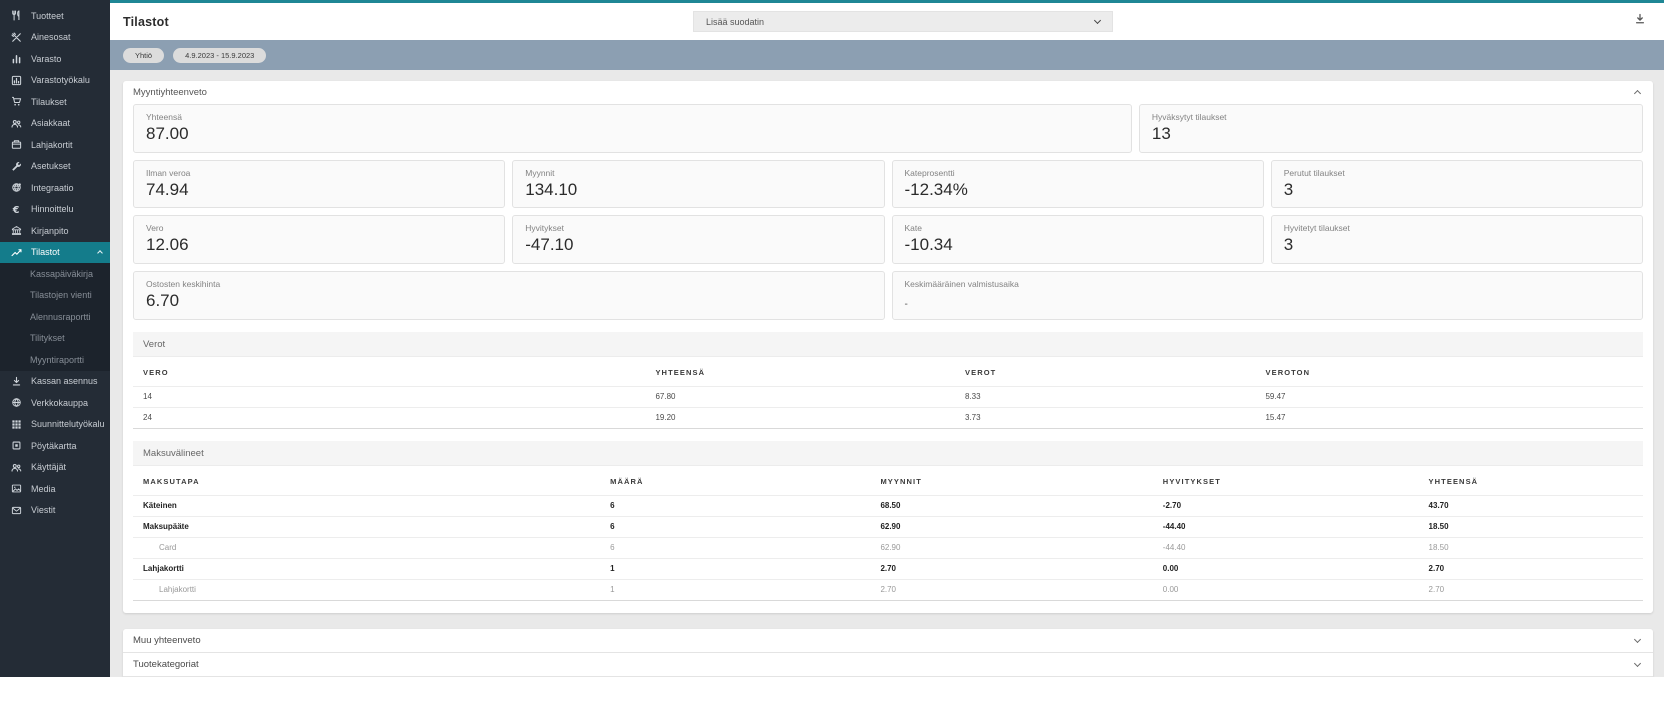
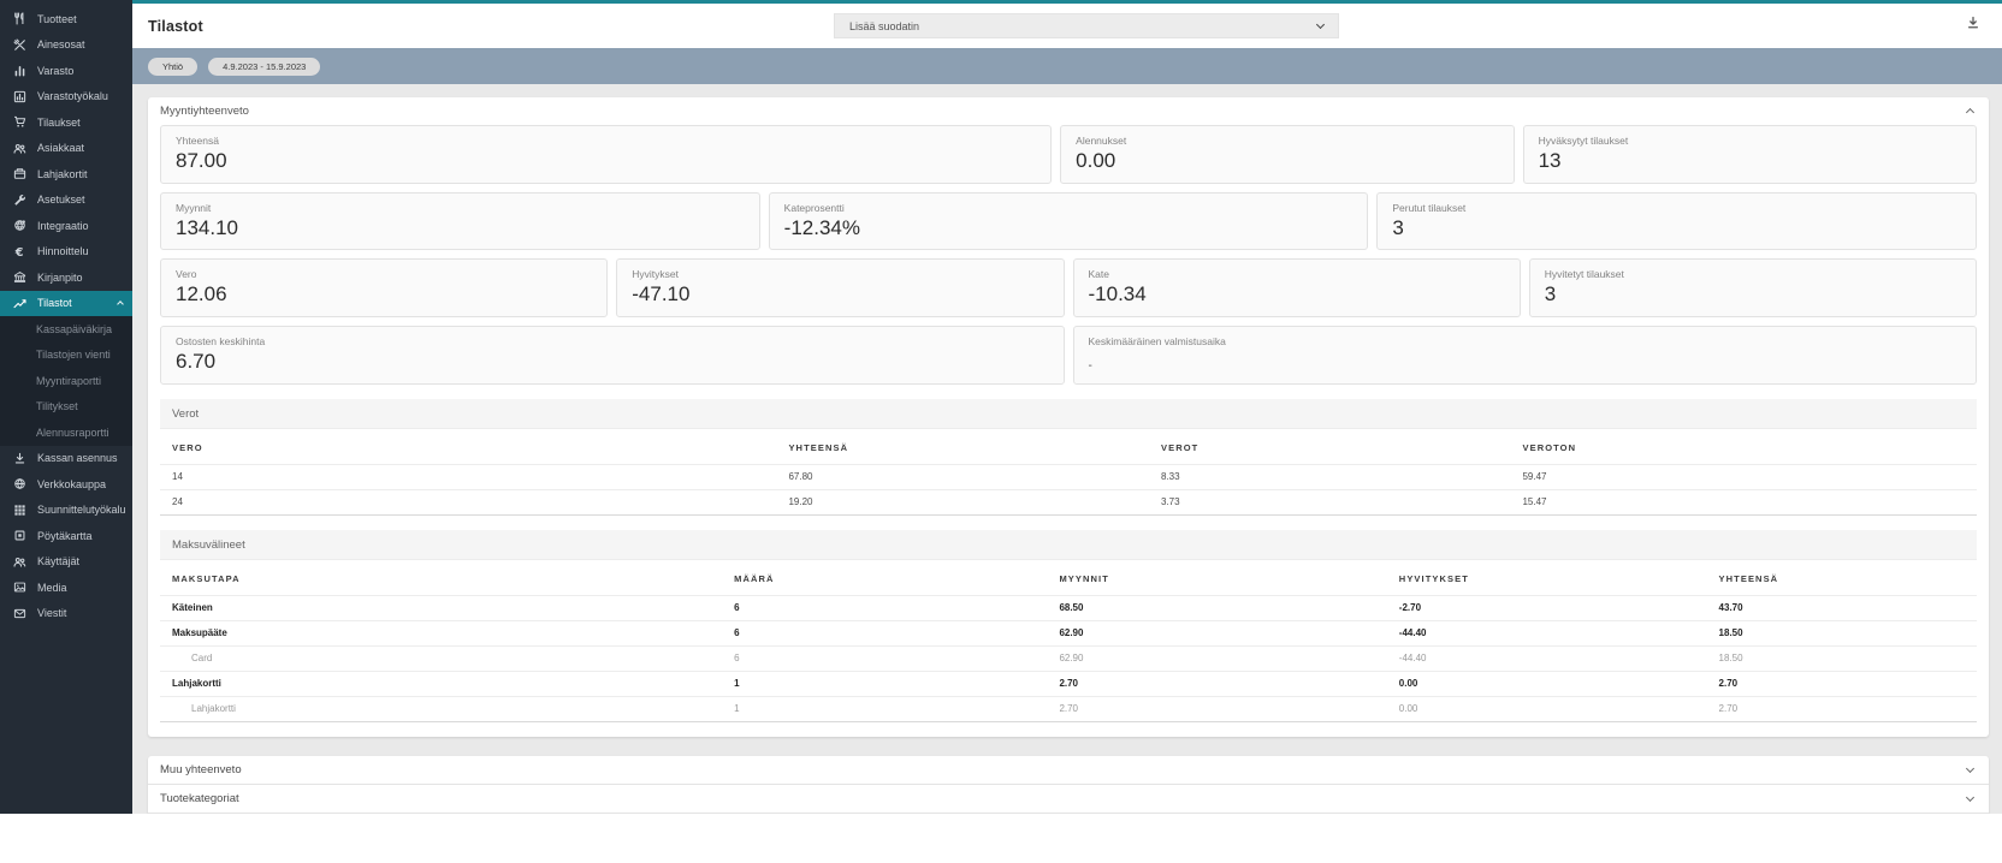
  Tuotteet
  Ainesosat
  Varasto
  Varastotyökalu
  Tilaukset
  Asiakkaat
  Lahjakortit
  Asetukset
  Integraatio
  €
  Hinnoittelu
  Kirjanpito
  Tilastot
  Kassapäiväkirja
  Tilastojen vienti
- Alennusraportti
+ Myyntiraportti
  Tilitykset
- Myyntiraportti
+ Alennusraportti
  Kassan asennus
  Verkkokauppa
  Suunnittelutyökalu
  Pöytäkartta
  Käyttäjät
  Media
  Viestit
  Tilastot
  Lisää suodatin
  Yhtiö
  4.9.2023 - 15.9.2023
  Myyntiyhteenveto
  Yhteensä
  87.00
+ Alennukset
+ 0.00
  Hyväksytyt tilaukset
  13
- Ilman veroa
- 74.94
  Myynnit
  134.10
  Kateprosentti
  -12.34%
  Perutut tilaukset
  3
  Vero
  12.06
  Hyvitykset
  -47.10
  Kate
  -10.34
  Hyvitetyt tilaukset
  3
  Ostosten keskihinta
  6.70
  Keskimääräinen valmistusaika
  -
  Verot
  VERO	YHTEENSÄ	VEROT	VEROTON
  14	67.80	8.33	59.47
  24	19.20	3.73	15.47
  Maksuvälineet
  MAKSUTAPA	MÄÄRÄ	MYYNNIT	HYVITYKSET	YHTEENSÄ
  Käteinen	6	68.50	-2.70	43.70
  Maksupääte	6	62.90	-44.40	18.50
  Card	6	62.90	-44.40	18.50
  Lahjakortti	1	2.70	0.00	2.70
  Lahjakortti	1	2.70	0.00	2.70
  Muu yhteenveto
  Tuotekategoriat
